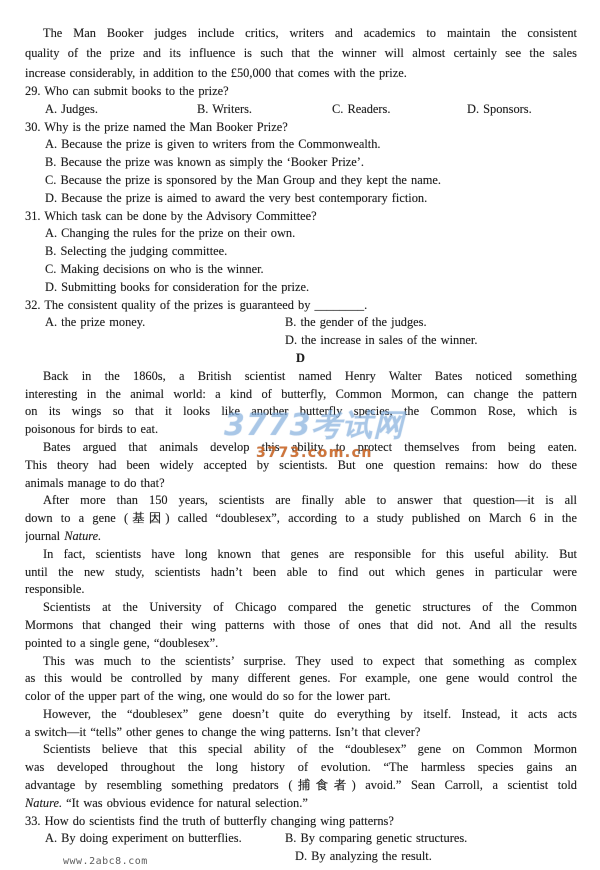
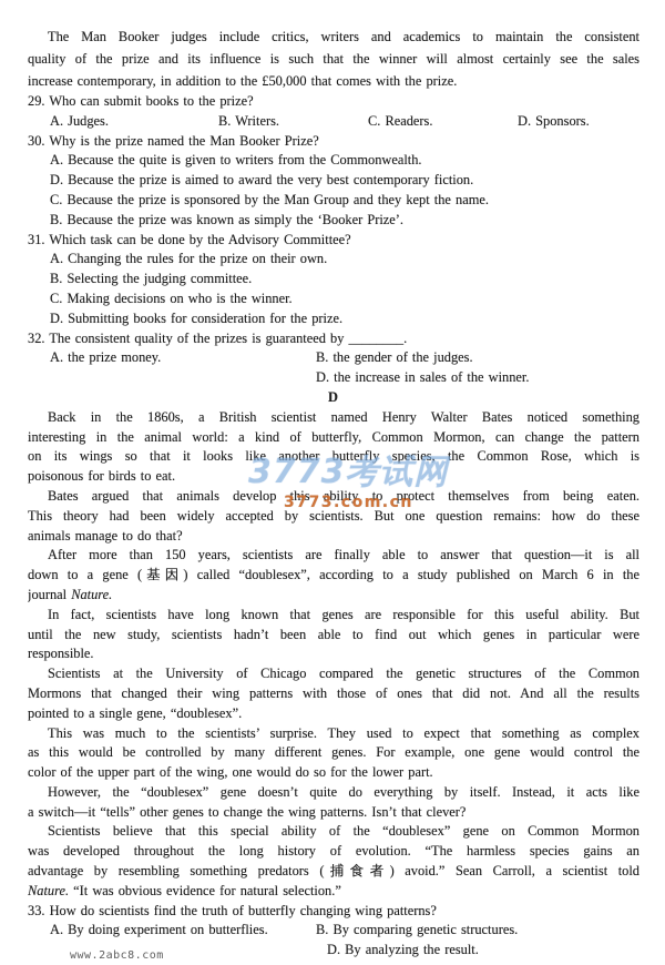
  The Man Booker judges include critics, writers and academics to maintain the consistent
  quality of the prize and its influence is such that the winner will almost certainly see the sales
- increase considerably, in addition to the £50,000 that comes with the prize.
+ increase contemporary, in addition to the £50,000 that comes with the prize.
  29. Who can submit books to the prize?
  A. Judges.
  B. Writers.
  C. Readers.
  D. Sponsors.
  30. Why is the prize named the Man Booker Prize?
- A. Because the prize is given to writers from the Commonwealth.
+ A. Because the quite is given to writers from the Commonwealth.
- B. Because the prize was known as simply the ‘Booker Prize’.
+ D. Because the prize is aimed to award the very best contemporary fiction.
  C. Because the prize is sponsored by the Man Group and they kept the name.
- D. Because the prize is aimed to award the very best contemporary fiction.
+ B. Because the prize was known as simply the ‘Booker Prize’.
  31. Which task can be done by the Advisory Committee?
  A. Changing the rules for the prize on their own.
  B. Selecting the judging committee.
  C. Making decisions on who is the winner.
  D. Submitting books for consideration for the prize.
  32. The consistent quality of the prizes is guaranteed by ________.
  A. the prize money.
  B. the gender of the judges.
  D. the increase in sales of the winner.
  D
  Back in the 1860s, a British scientist named Henry Walter Bates noticed something
  interesting in the animal world: a kind of butterfly, Common Mormon, can change the pattern
  on its wings so that it looks like another butterfly species, the Common Rose, which is
  poisonous for birds to eat.
  Bates argued that animals develop this ability to protect themselves from being eaten.
  This theory had been widely accepted by scientists. But one question remains: how do these
  animals manage to do that?
  After more than 150 years, scientists are finally able to answer that question—it is all
  down to a gene (基因) called “doublesex”, according to a study published on March 6 in the
  journal Nature.
  In fact, scientists have long known that genes are responsible for this useful ability. But
  until the new study, scientists hadn’t been able to find out which genes in particular were
  responsible.
  Scientists at the University of Chicago compared the genetic structures of the Common
  Mormons that changed their wing patterns with those of ones that did not. And all the results
  pointed to a single gene, “doublesex”.
  This was much to the scientists’ surprise. They used to expect that something as complex
  as this would be controlled by many different genes. For example, one gene would control the
  color of the upper part of the wing, one would do so for the lower part.
- However, the “doublesex” gene doesn’t quite do everything by itself. Instead, it acts acts
+ However, the “doublesex” gene doesn’t quite do everything by itself. Instead, it acts like
  a switch—it “tells” other genes to change the wing patterns. Isn’t that clever?
  Scientists believe that this special ability of the “doublesex” gene on Common Mormon
  was developed throughout the long history of evolution. “The harmless species gains an
  advantage by resembling something predators (捕食者) avoid.” Sean Carroll, a scientist told
  Nature. “It was obvious evidence for natural selection.”
  33. How do scientists find the truth of butterfly changing wing patterns?
  A. By doing experiment on butterflies.
  B. By comparing genetic structures.
  D. By analyzing the result.
  3773考试网
  3773.com.cn
  www.2abc8.com
